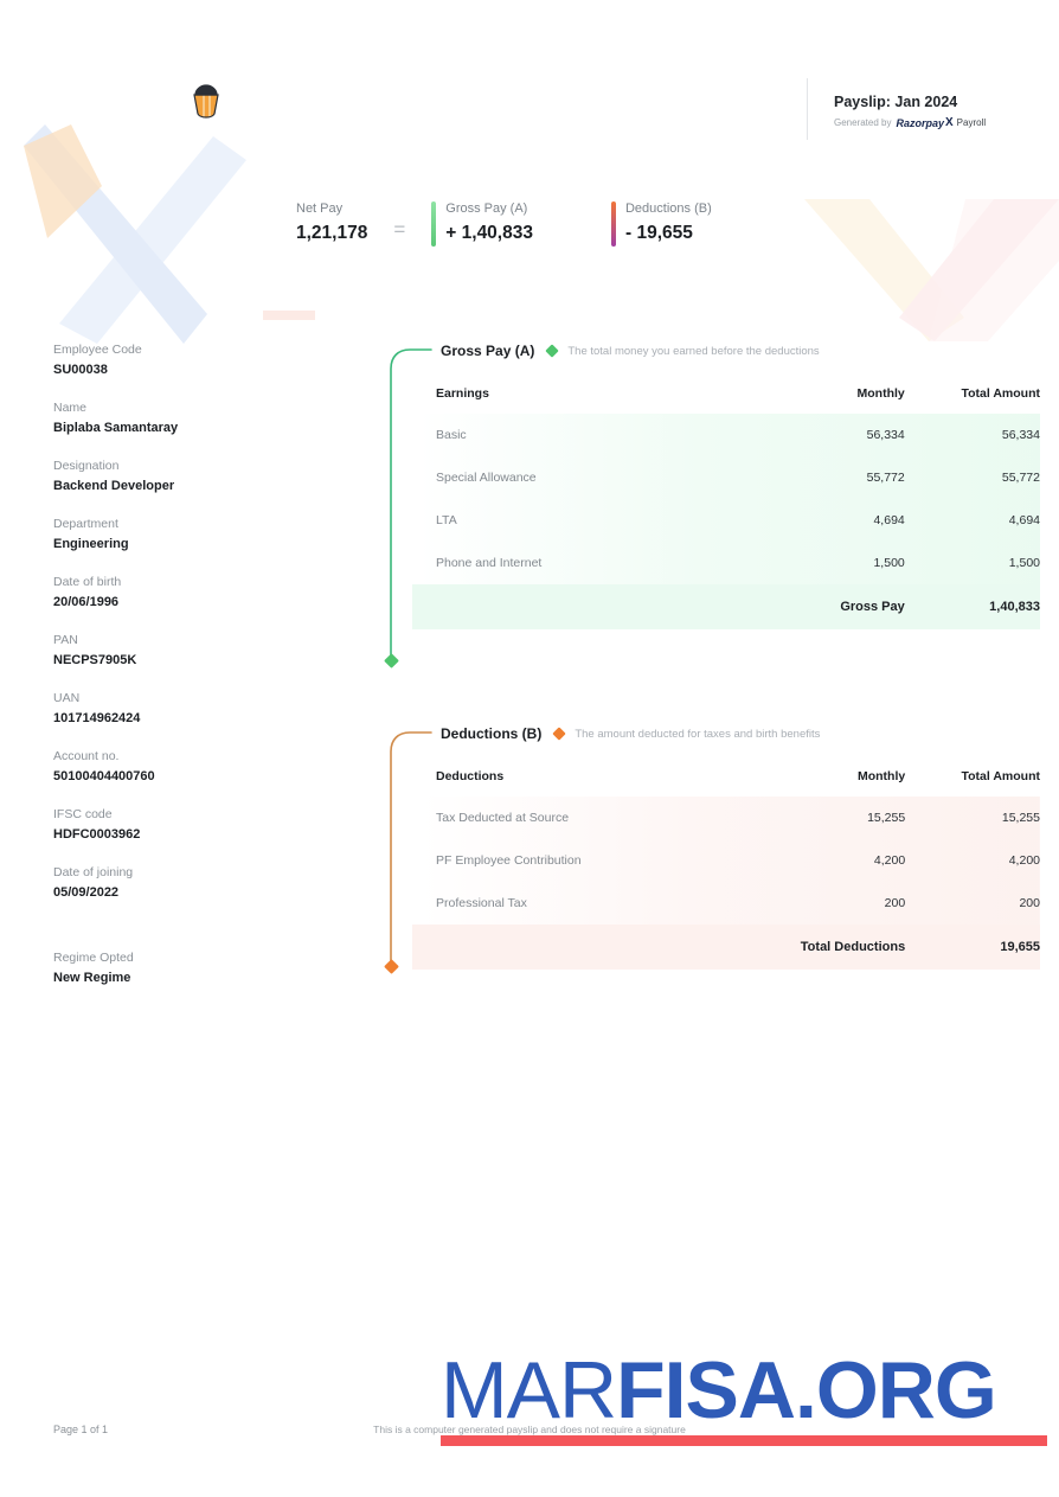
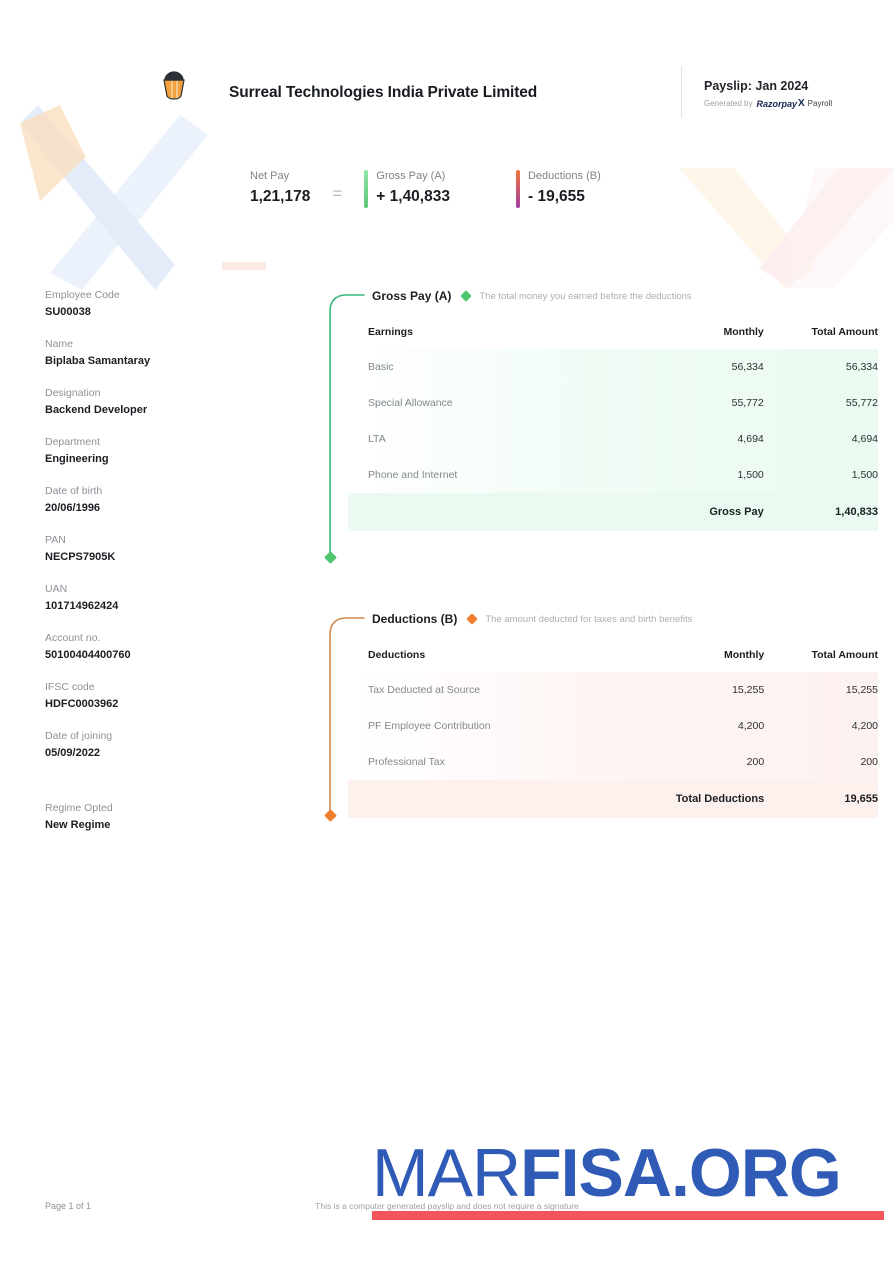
+ Surreal Technologies India Private Limited
  Payslip: Jan 2024
  Generated by
  Razorpay
  X
  Payroll
  Net Pay
  1,21,178
  =
  Gross Pay (A)
  + 1,40,833
  Deductions (B)
  - 19,655
  Employee Code
  SU00038
  Name
  Biplaba Samantaray
  Designation
  Backend Developer
  Department
  Engineering
  Date of birth
  20/06/1996
  PAN
  NECPS7905K
  UAN
  101714962424
  Account no.
  50100404400760
  IFSC code
  HDFC0003962
  Date of joining
  05/09/2022
  Regime Opted
  New Regime
  Gross Pay (A)
  The total money you earned before the deductions
  Earnings	Monthly	Total Amount
  Basic	56,334	56,334
  Special Allowance	55,772	55,772
  LTA	4,694	4,694
  Phone and Internet	1,500	1,500
  	Gross Pay	1,40,833
  Deductions (B)
  The amount deducted for taxes and birth benefits
  Deductions	Monthly	Total Amount
  Tax Deducted at Source	15,255	15,255
  PF Employee Contribution	4,200	4,200
  Professional Tax	200	200
  	Total Deductions	19,655
  Page 1 of 1
  This is a computer generated payslip and does not require a signature
  MARFISA.ORG
